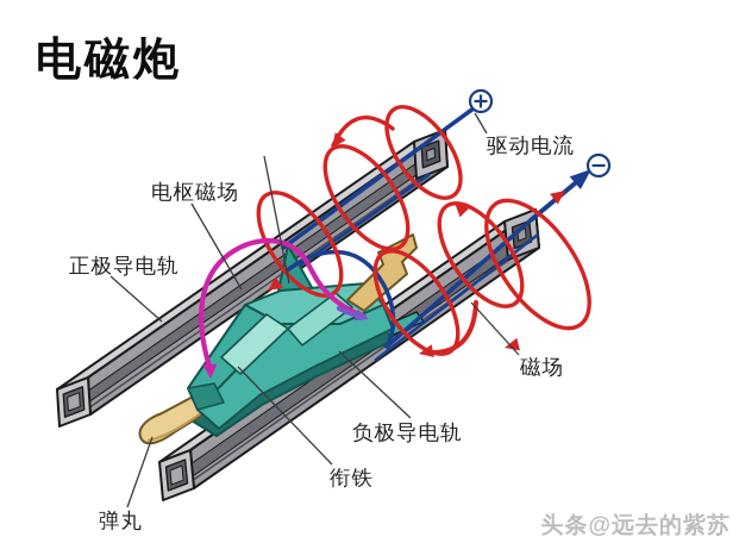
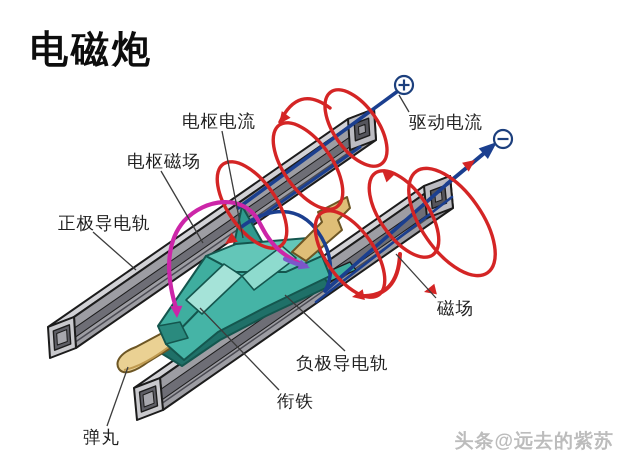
  电磁炮
+ 电枢电流
  电枢磁场
  正极导电轨
  驱动电流
  磁场
  负极导电轨
  衔铁
  弹丸
  头条@远去的紫苏
